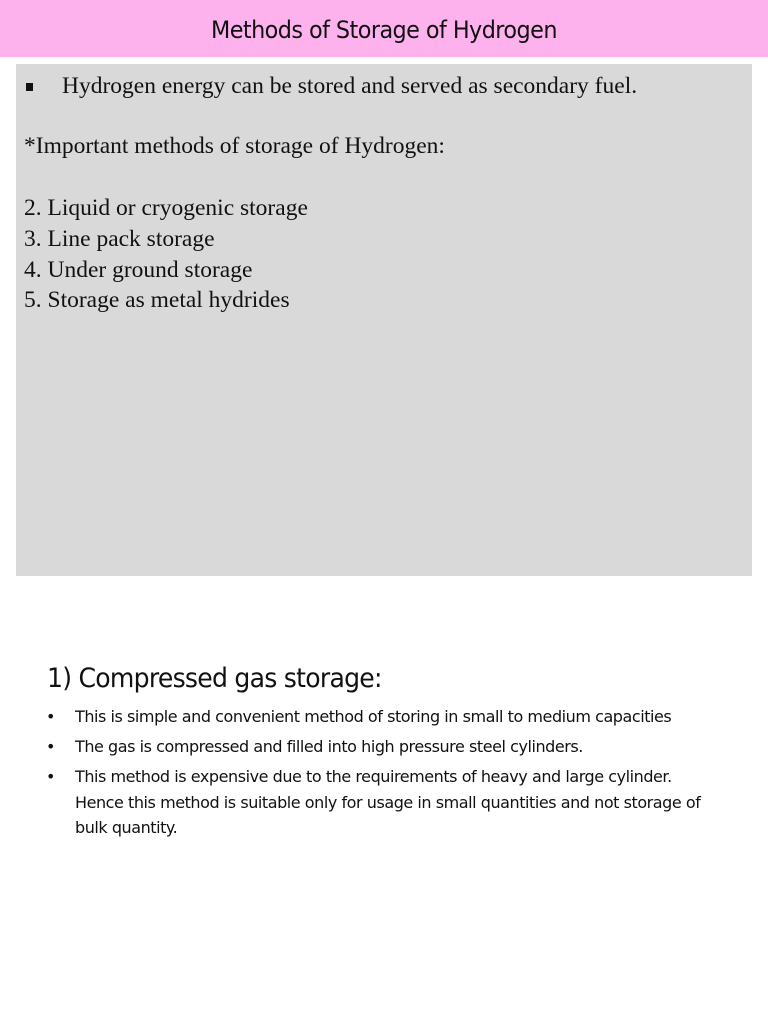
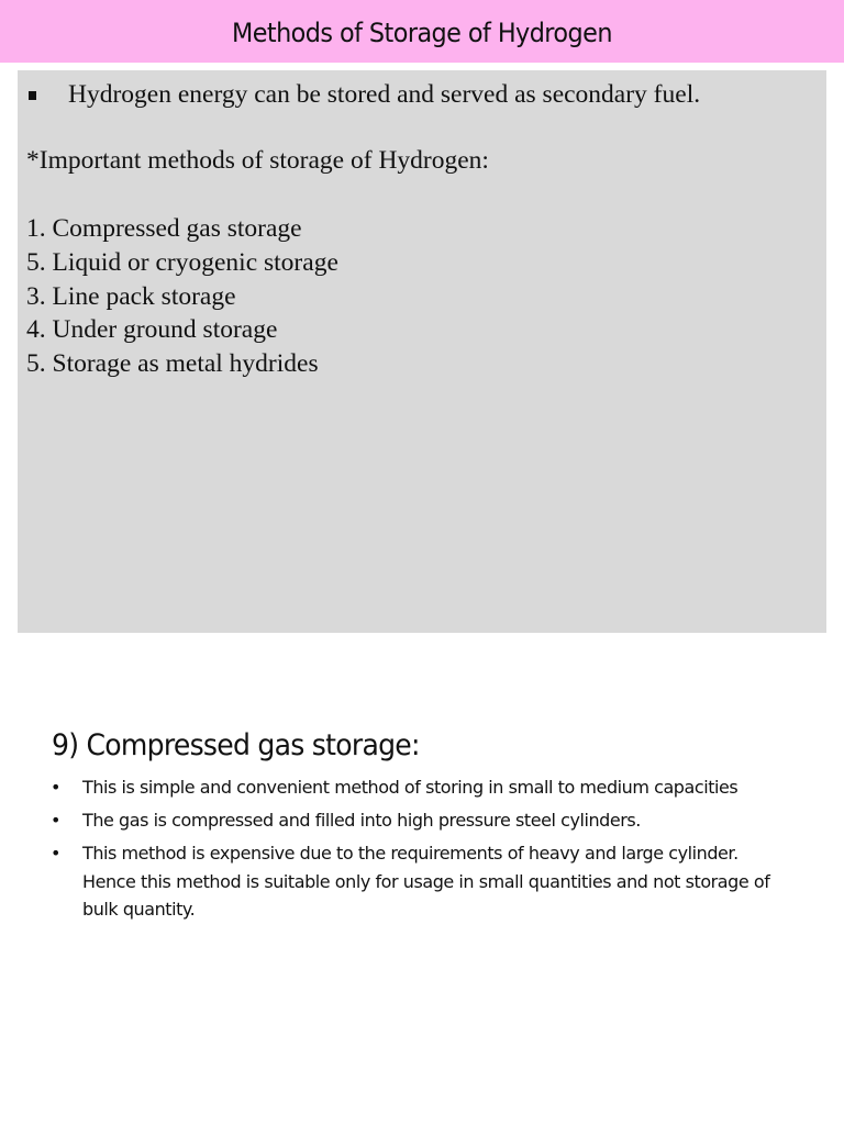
  Methods of Storage of Hydrogen
  Hydrogen energy can be stored and served as secondary fuel.
  *Important methods of storage of Hydrogen:
+ 1. Compressed gas storage
- 2. Liquid or cryogenic storage
+ 5. Liquid or cryogenic storage
  3. Line pack storage
  4. Under ground storage
  5. Storage as metal hydrides
- 1) Compressed gas storage:
+ 9) Compressed gas storage:
  •
  This is simple and convenient method of storing in small to medium capacities
  •
  The gas is compressed and filled into high pressure steel cylinders.
  •
  This method is expensive due to the requirements of heavy and large cylinder. Hence this method is suitable only for usage in small quantities and not storage of bulk quantity.
